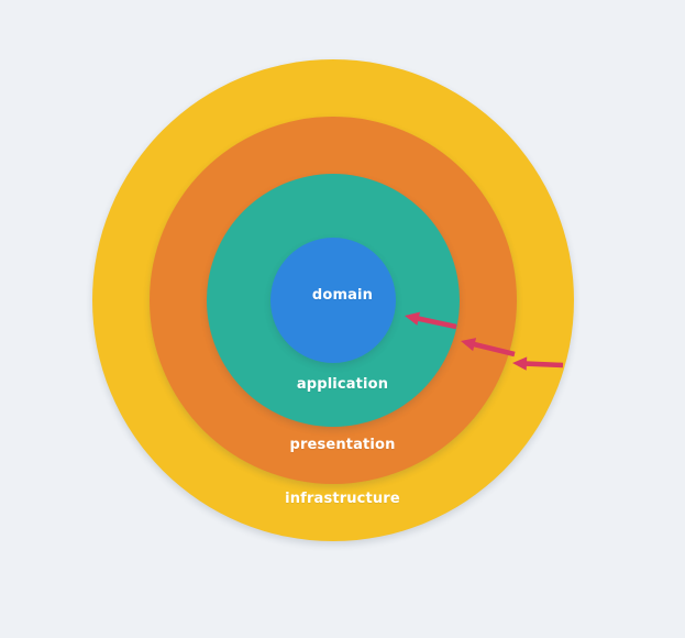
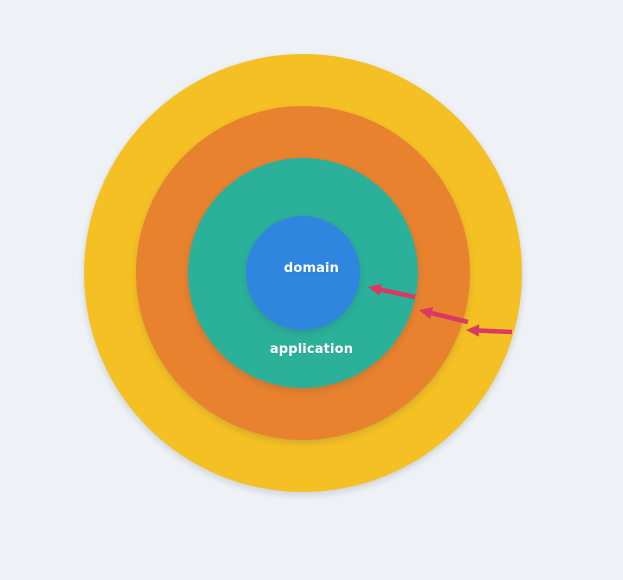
- infrastructure
- presentation
  application
  domain
